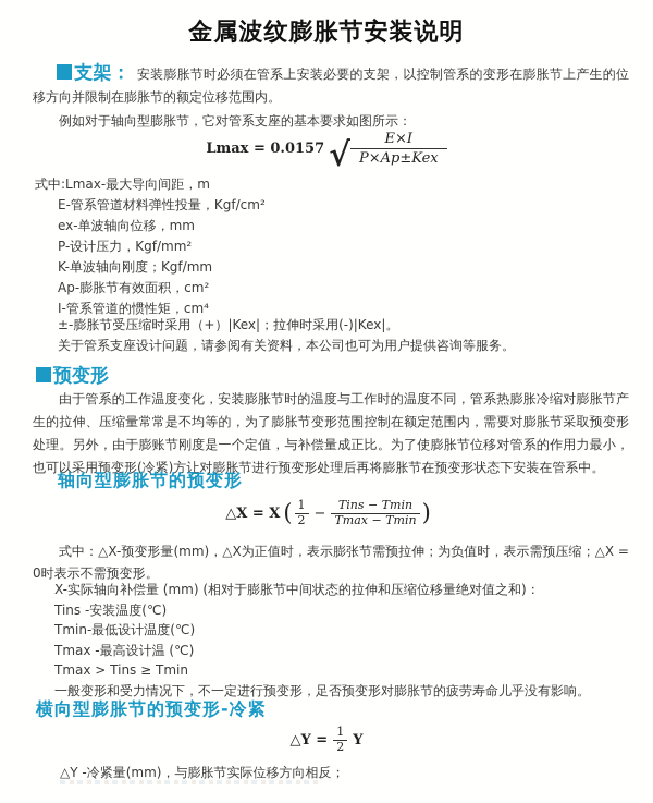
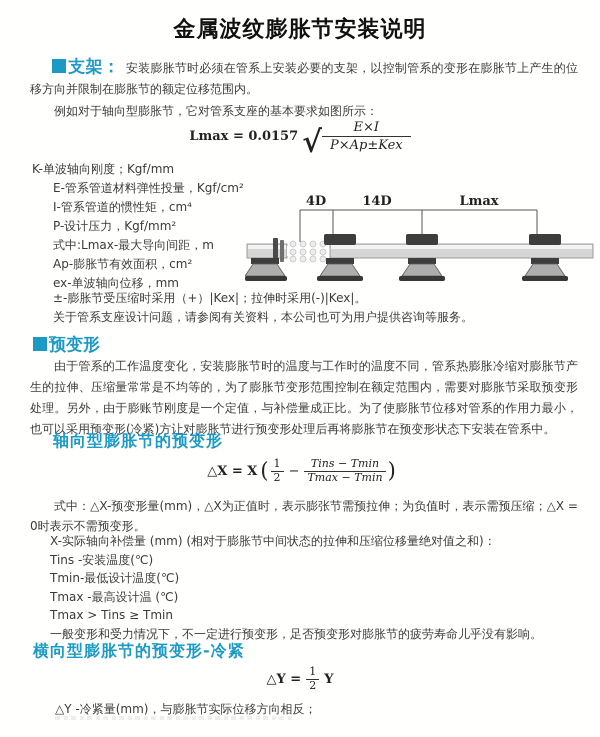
  金属波纹膨胀节安装说明
  支架： 安装膨胀节时必须在管系上安装必要的支架，以控制管系的变形在膨胀节上产生的位移方向并限制在膨胀节的额定位移范围内。
  例如对于轴向型膨胀节，它对管系支座的基本要求如图所示：
  Lmax = 0.0157
  √
  E×I
  P×Ap±Kex
- 式中:Lmax-最大导向间距，m
+ K-单波轴向刚度；Kgf/mm
  E-管系管道材料弹性投量，Kgf/cm²
- ex-单波轴向位移，mm
+ I-管系管道的惯性矩，cm⁴
  P-设计压力，Kgf/mm²
- K-单波轴向刚度；Kgf/mm
+ 式中:Lmax-最大导向间距，m
  Ap-膨胀节有效面积，cm²
- I-管系管道的惯性矩，cm⁴
+ ex-单波轴向位移，mm
  ±-膨胀节受压缩时采用（+）|Kex|；拉伸时采用(-)|Kex|。
  关于管系支座设计问题，请参阅有关资料，本公司也可为用户提供咨询等服务。
+ 4D
+ 14D
+ Lmax
  预变形
  由于管系的工作温度变化，安装膨胀节时的温度与工作时的温度不同，管系热膨胀冷缩对膨胀节产生的拉伸、压缩量常常是不均等的，为了膨胀节变形范围控制在额定范围内，需要对膨胀节采取预变形处理。另外，由于膨账节刚度是一个定值，与补偿量成正比。为了使膨胀节位移对管系的作用力最小，也可以采用预变形(冷紧)方让对膨胀节进行预变形处理后再将膨胀节在预变形状态下安装在管系中。
  轴向型膨胀节的预变形
  △X = X (
  1
  2
  −
  Tins − Tmin
  Tmax − Tmin
  )
  式中：△X-预变形量(mm)，△X为正值时，表示膨张节需预拉伸；为负值时，表示需预压缩；△X = 0时表示不需预变形。
  X-实际轴向补偿量 (mm) (相对于膨胀节中间状态的拉伸和压缩位移量绝对值之和)：
  Tins -安装温度(℃)
  Tmin-最低设计温度(℃)
  Tmax -最高设计温 (℃)
  Tmax > Tins ≥ Tmin
  一般变形和受力情况下，不一定进行预变形，足否预变形对膨胀节的疲劳寿命儿乎没有影响。
  横向型膨胀节的预变形-冷紧
  △Y =
  1
  2
  Y
  △Y -冷紧量(mm)，与膨胀节实际位移方向相反；
